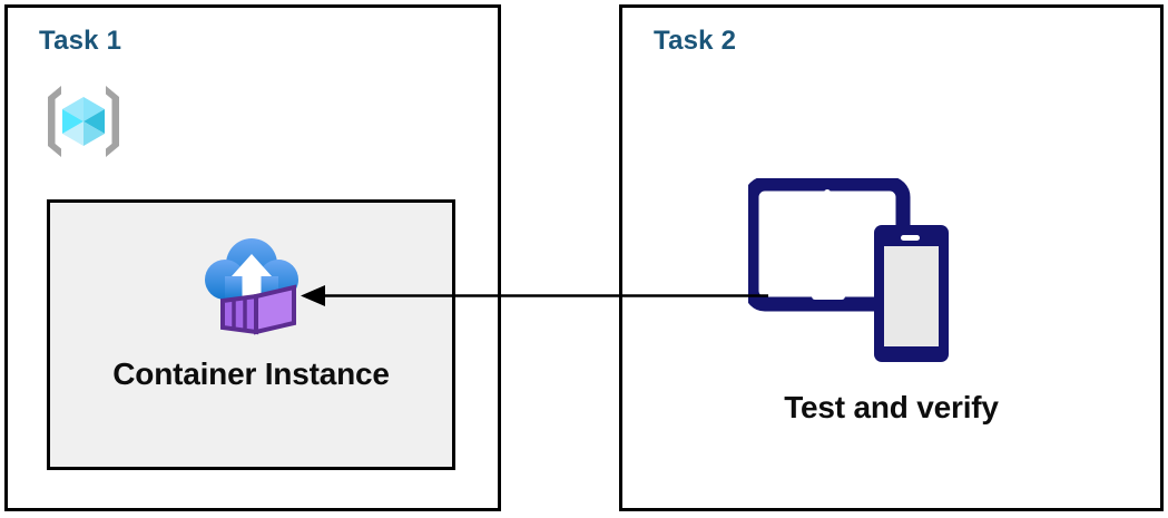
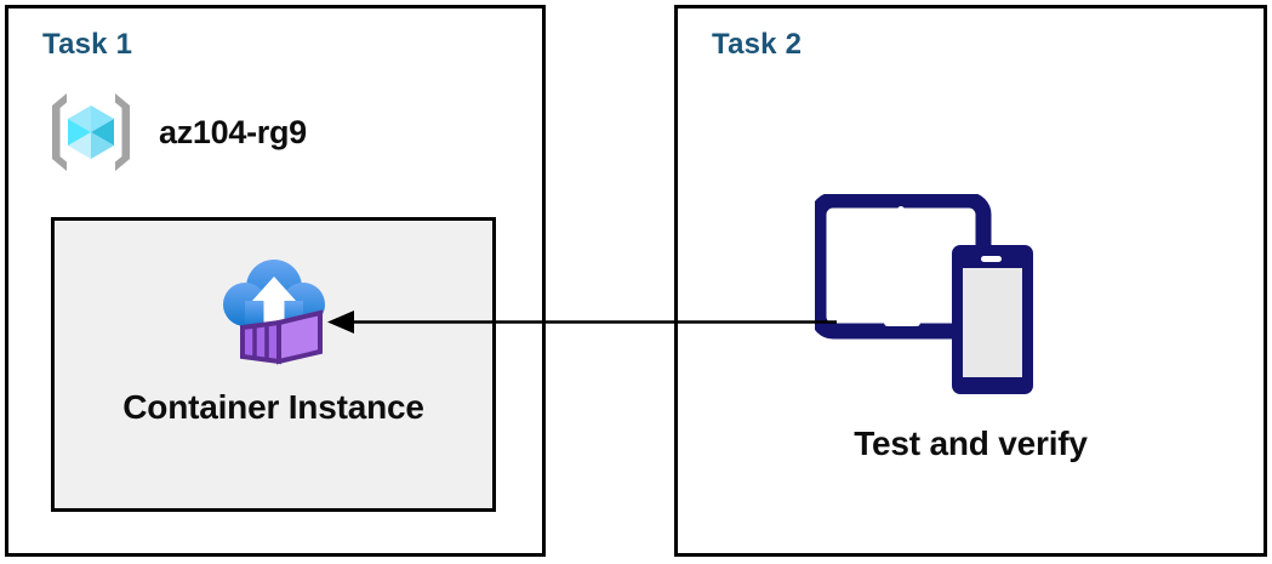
  Task 1
+ az104-rg9
  Container Instance
  Task 2
  Test and verify
